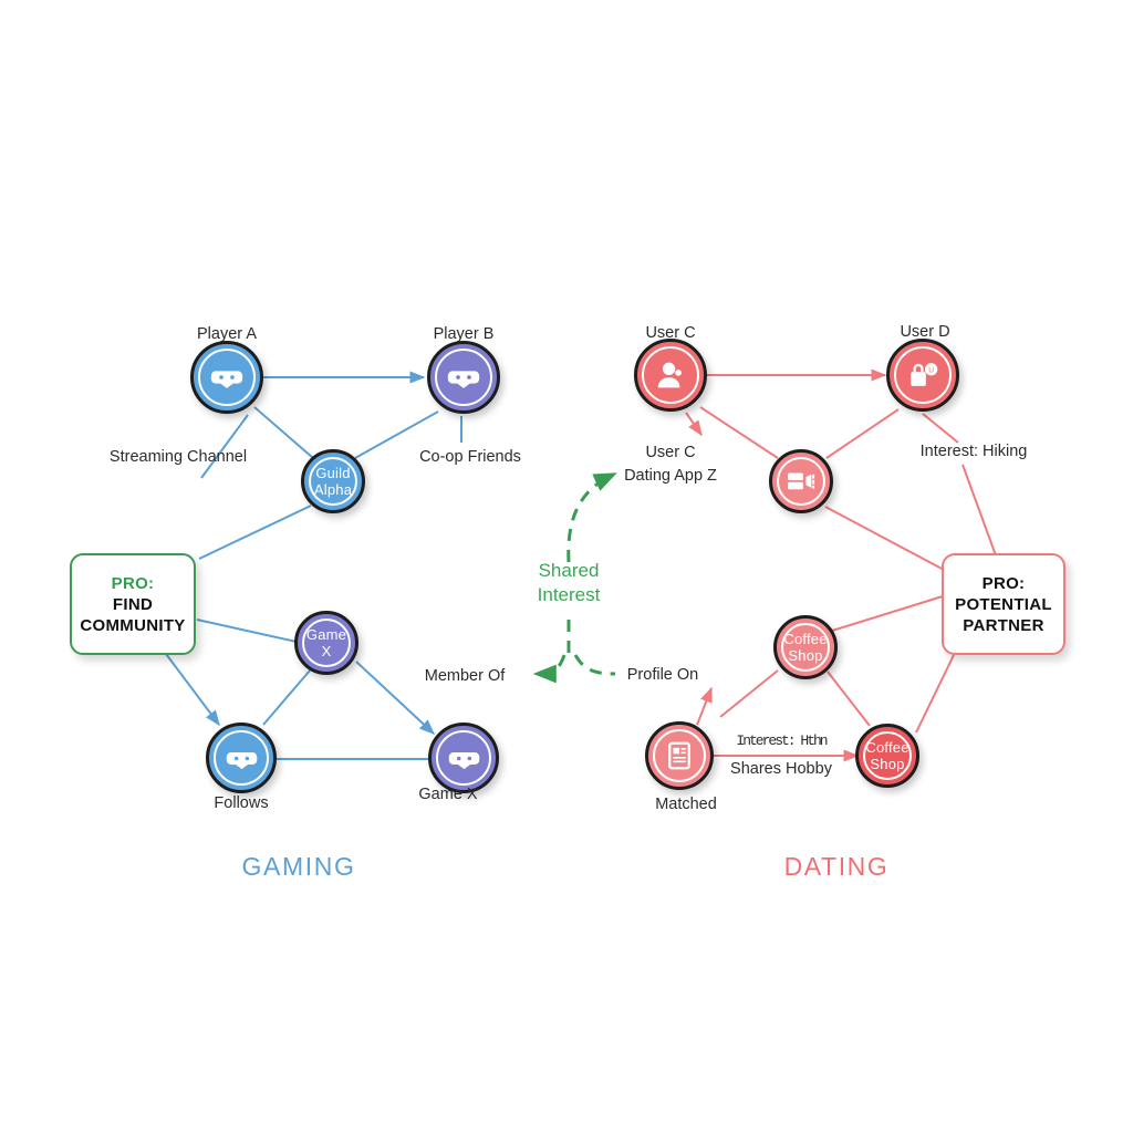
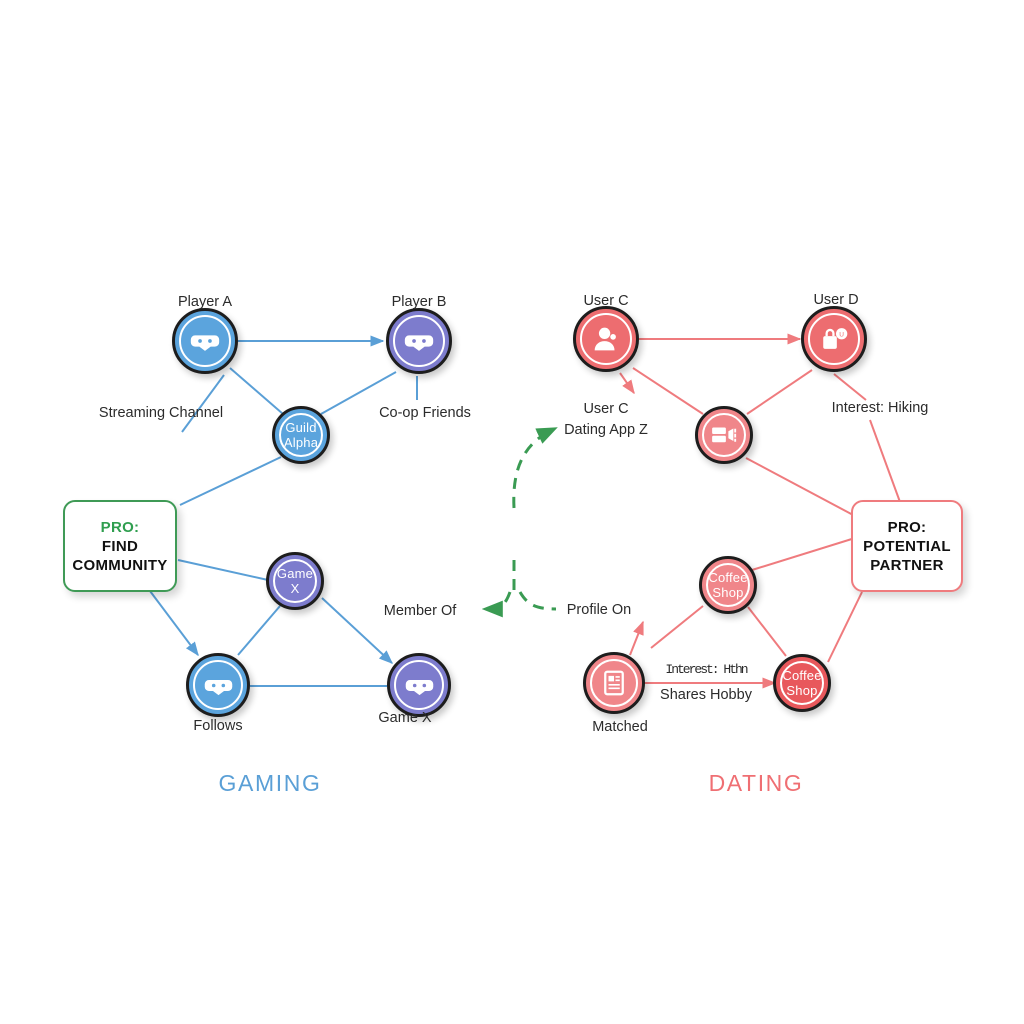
  Guild Alpha
  Game X
  Coffee Shop
  Coffee Shop
  PRO:
  FIND
  COMMUNITY
  PRO:
  POTENTIAL
  PARTNER
  Player A
  Player B
  Follows
  Game X
  User C
  User D
  Matched
  Streaming Channel
  Co-op Friends
  Member Of
  User C
  Dating App Z
  Interest: Hiking
  Profile On
  Interest: Hthn
  Shares Hobby
- Shared
- Interest
  GAMING
  DATING
